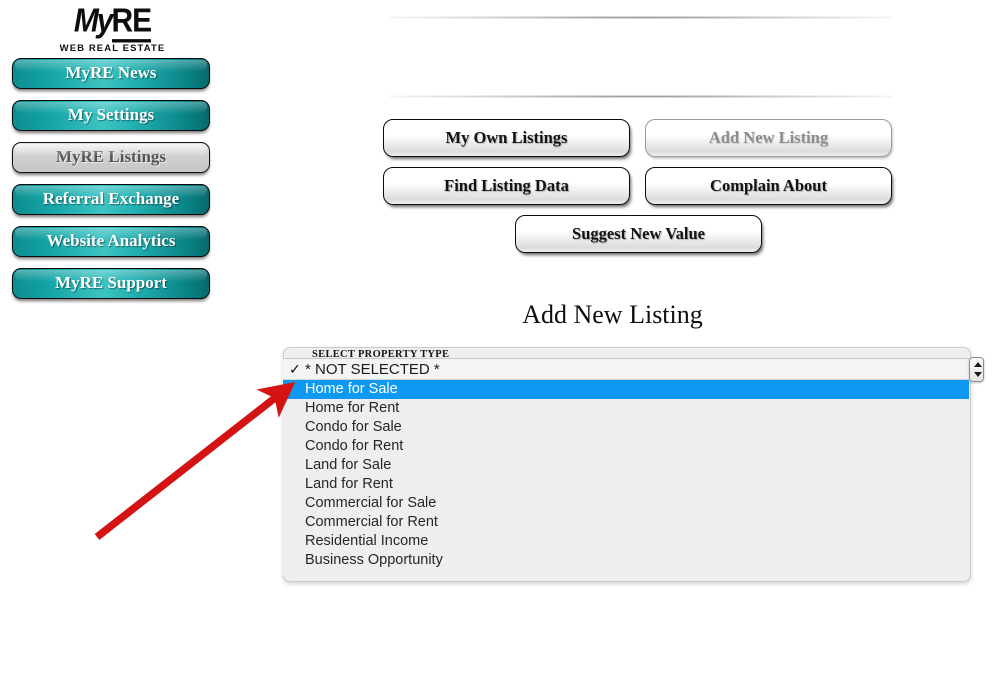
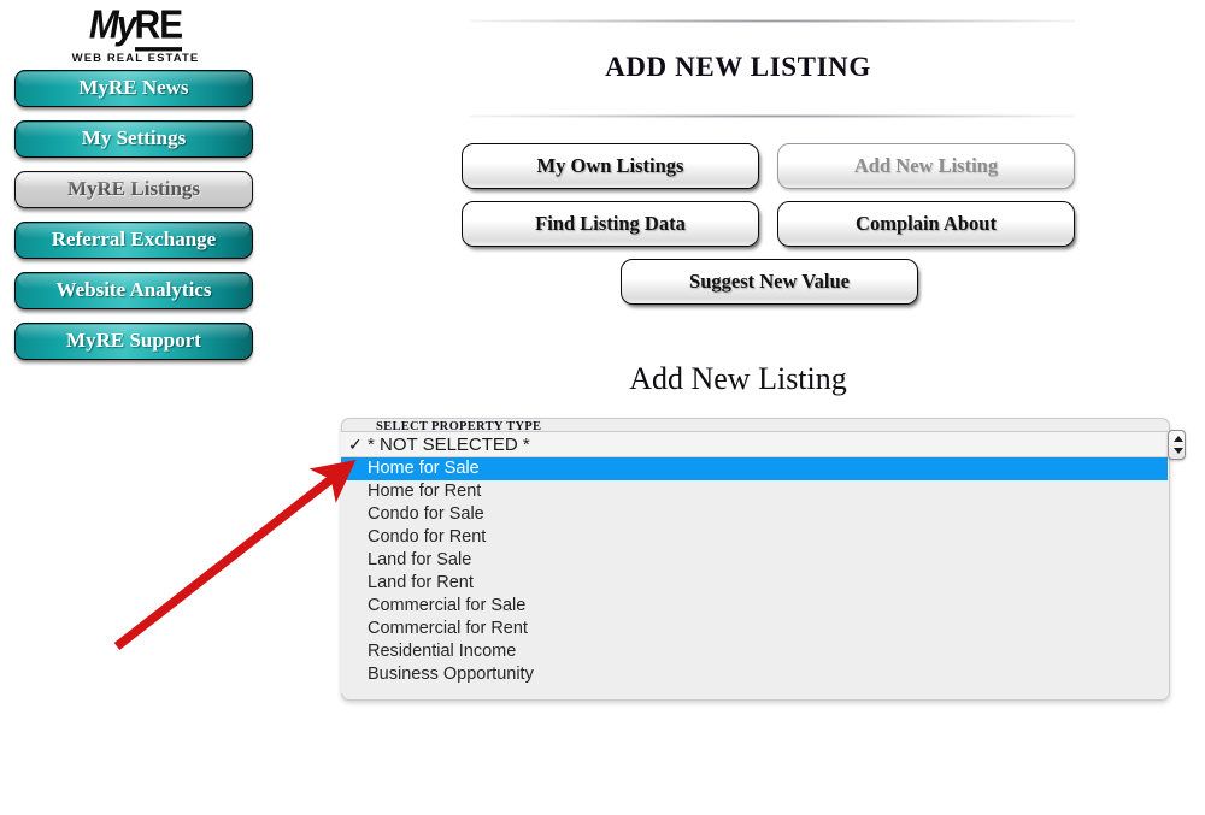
  MyRE
  WEB REAL ESTATE
  MyRE News
  My Settings
  MyRE Listings
  Referral Exchange
  Website Analytics
  MyRE Support
+ ADD NEW LISTING
  My Own Listings
  Add New Listing
  Find Listing Data
  Complain About
  Suggest New Value
  Add New Listing
  SELECT PROPERTY TYPE
  ✓ * NOT SELECTED *
  Home for Sale
  Home for Rent
  Condo for Sale
  Condo for Rent
  Land for Sale
  Land for Rent
  Commercial for Sale
  Commercial for Rent
  Residential Income
  Business Opportunity
